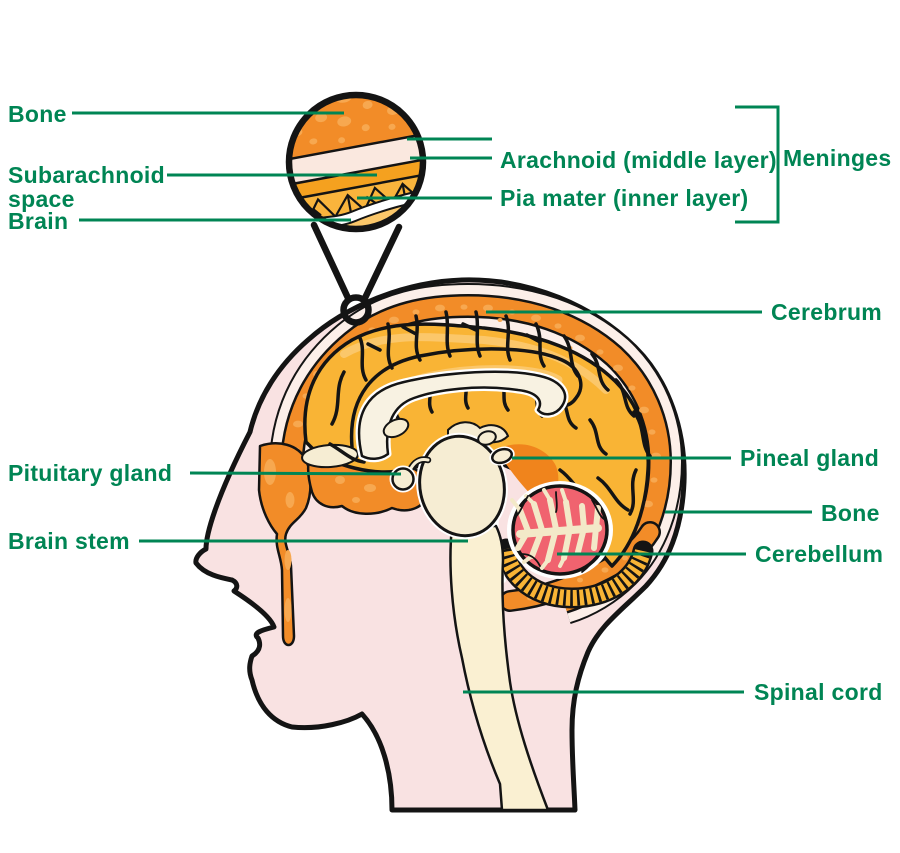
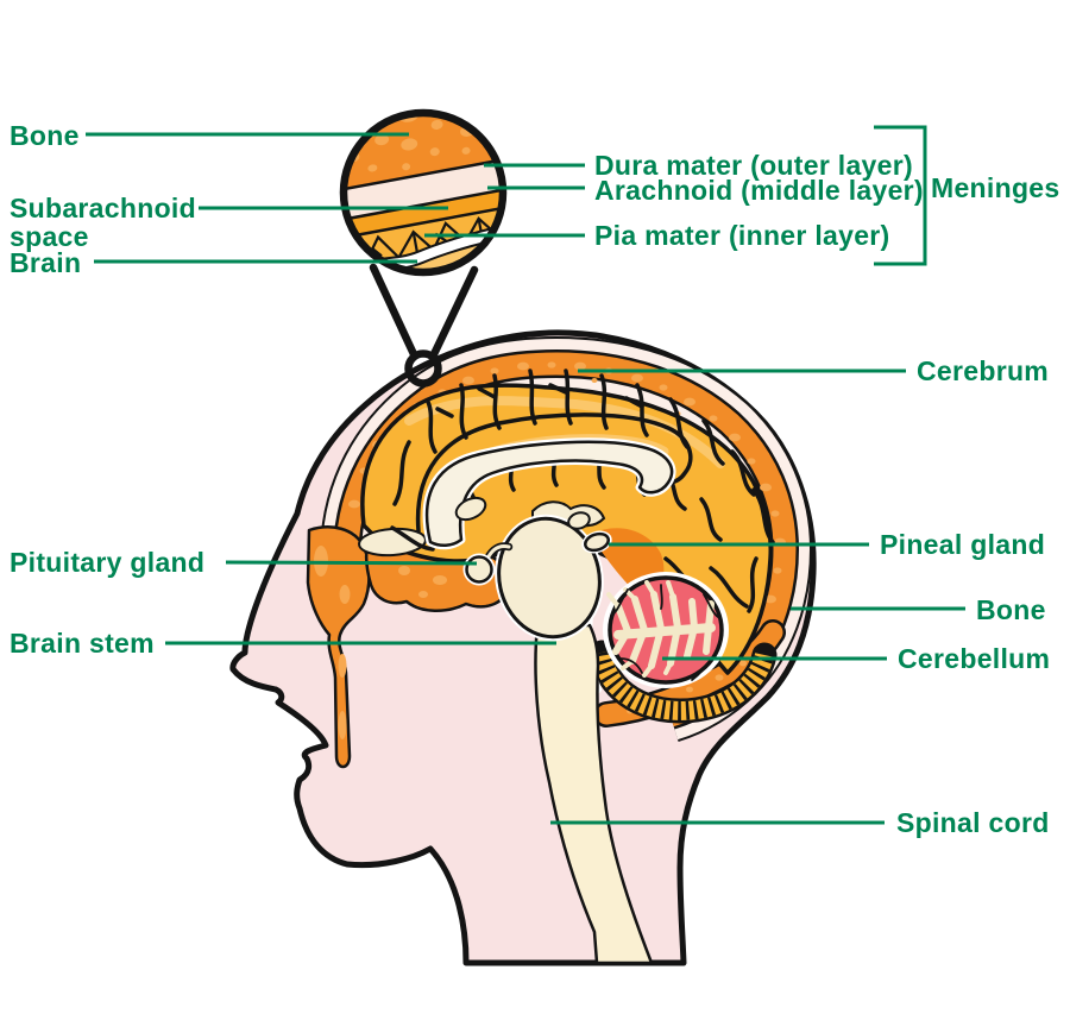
  Bone
  Subarachnoid
  space
  Brain
+ Dura mater (outer layer)
  Arachnoid (middle layer)
  Pia mater (inner layer)
  Meninges
  Cerebrum
  Pineal gland
  Bone
  Cerebellum
  Pituitary gland
  Brain stem
  Spinal cord
